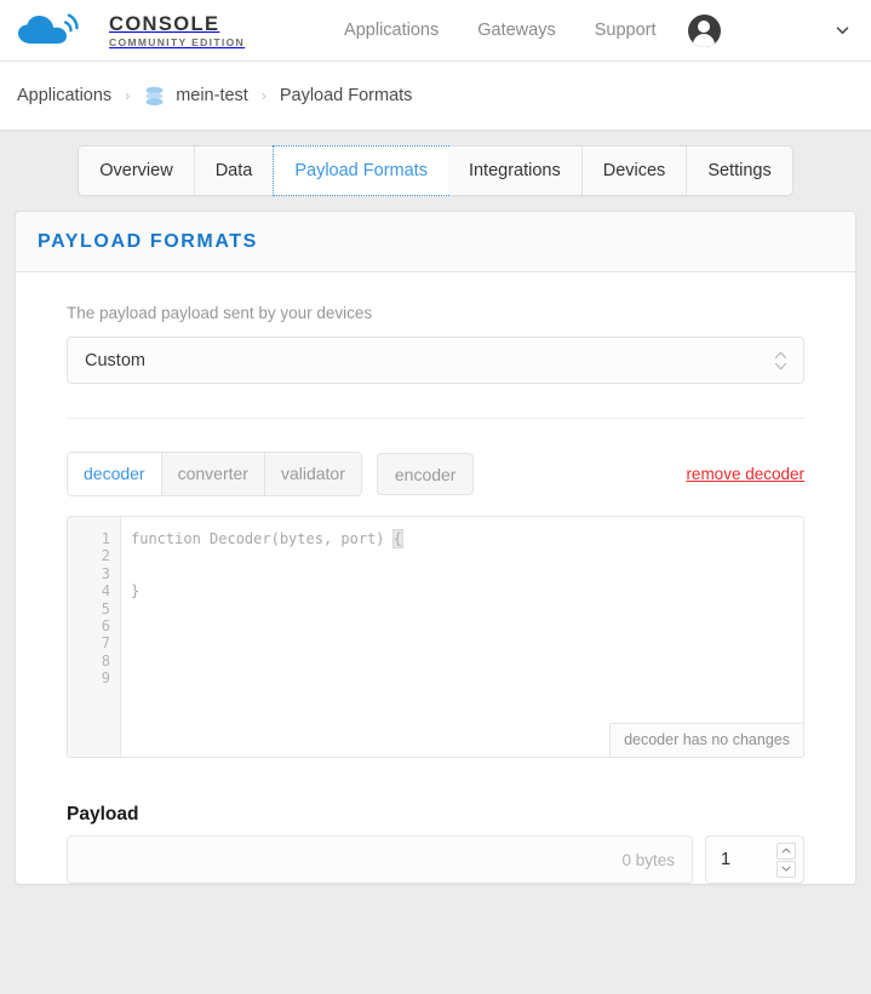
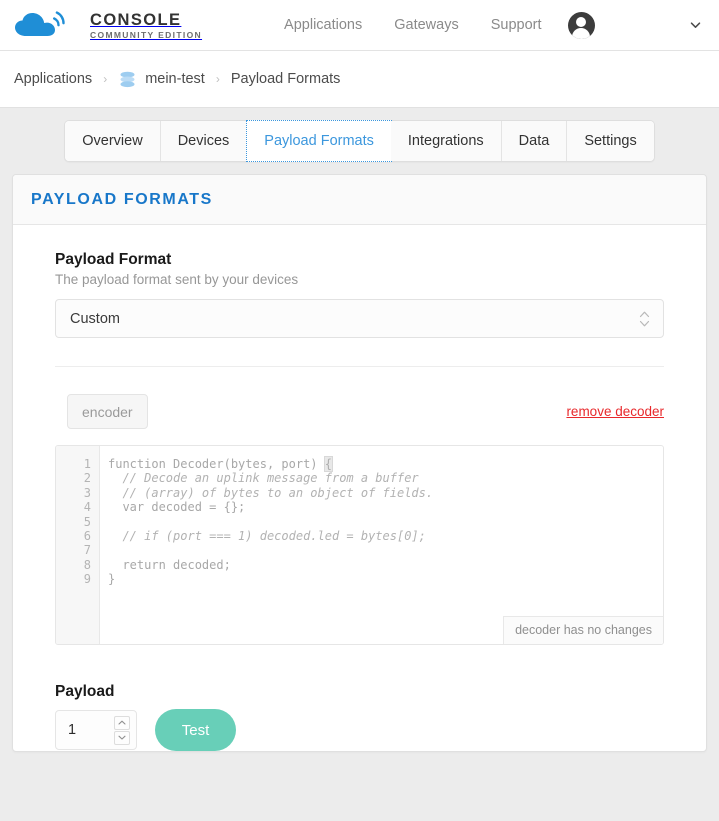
  CONSOLE
  COMMUNITY EDITION
  Applications
  Gateways
  Support
  Applications
  ›
  mein-test
  ›
  Payload Formats
  Overview
- Data
+ Devices
  Payload Formats
  Integrations
- Devices
+ Data
  Settings
  PAYLOAD FORMATS
+ Payload Format
- The payload payload sent by your devices
+ The payload format sent by your devices
  Custom
- decoder
- converter
- validator
  encoder
  remove decoder
  1
  2
  3
  4
  5
  6
  7
  8
  9
  function Decoder(bytes, port) {
+ // Decode an uplink message from a buffer
+ // (array) of bytes to an object of fields.
+ var decoded = {};
+ // if (port === 1) decoded.led = bytes[0];
+ return decoded;
  }
  decoder has no changes
  Payload
- 0 bytes
  1
+ Test
